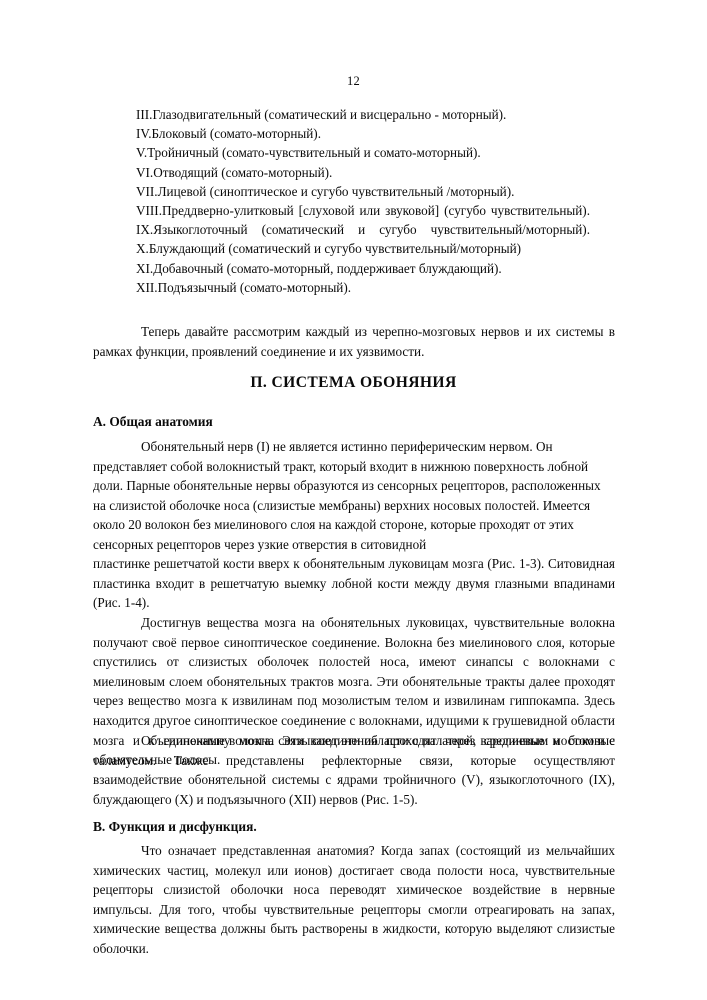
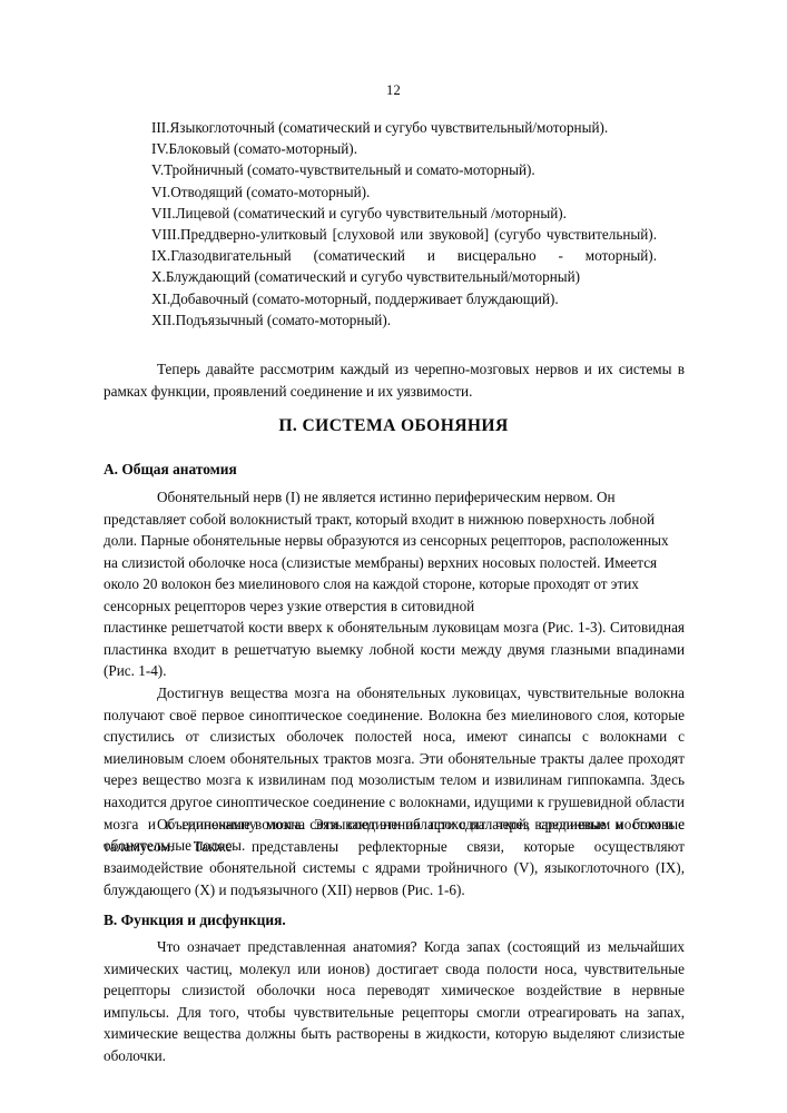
  12
- III.Глазодвигательный (соматический и висцерально - моторный).
+ III.Языкоглоточный (соматический и сугубо чувствительный/моторный).
  IV.Блоковый (сомато-моторный).
  V.Тройничный (сомато-чувствительный и сомато-моторный).
  VI.Отводящий (сомато-моторный).
- VII.Лицевой (синоптическое и сугубо чувствительный /моторный).
+ VII.Лицевой (соматический и сугубо чувствительный /моторный).
  VIII.Преддверно-улитковый [слуховой или звуковой] (сугубо чувствительный).
- IX.Языкоглоточный (соматический и сугубо чувствительный/моторный).
+ IX.Глазодвигательный (соматический и висцерально - моторный).
  X.Блуждающий (соматический и сугубо чувствительный/моторный)
  XI.Добавочный (сомато-моторный, поддерживает блуждающий).
  XII.Подъязычный (сомато-моторный).
  Теперь давайте рассмотрим каждый из черепно-мозговых нервов и их системы в рамках функции, проявлений соединение и их уязвимости.
  П. СИСТЕМА ОБОНЯНИЯ
  А. Общая анатомия
  Обонятельный нерв (I) не является истинно периферическим нервом. Он представляет собой волокнистый тракт, который входит в нижнюю поверхность лобной доли. Парные обонятельные нервы образуются из сенсорных рецепторов, расположенных на слизистой оболочке носа (слизистые мембраны) верхних носовых полостей. Имеется около 20 волокон без миелинового слоя на каждой стороне, которые проходят от этих сенсорных рецепторов через узкие отверстия в ситовидной
  пластинке решетчатой кости вверх к обонятельным луковицам мозга (Рис. 1-3). Ситовидная пластинка входит в решетчатую выемку лобной кости между двумя глазными впадинами (Рис. 1-4).
  Достигнув вещества мозга на обонятельных луковицах, чувствительные волокна получают своё первое синоптическое соединение. Волокна без миелинового слоя, которые спустились от слизистых оболочек полостей носа, имеют синапсы с волокнами с миелиновым слоем обонятельных трактов мозга. Эти обонятельные тракты далее проходят через вещество мозга к извилинам под мозолистым телом и извилинам гиппокампа. Здесь находится другое синоптическое соединение с волокнами, идущими к грушевидной области мозга и к гиппокампу мозга. Эти соединения проходят через срединные и боковые обонятельные полосы.
- Объединенные волокна связывают эти области с палаткой, варолиевым мостом и с таламусом. Также представлены рефлекторные связи, которые осуществляют взаимодействие обонятельной системы с ядрами тройничного (V), языкоглоточного (IX), блуждающего (X) и подъязычного (XII) нервов (Рис. 1-5).
+ Объединенные волокна связывают эти области с палаткой, варолиевым мостом и с таламусом. Также представлены рефлекторные связи, которые осуществляют взаимодействие обонятельной системы с ядрами тройничного (V), языкоглоточного (IX), блуждающего (X) и подъязычного (XII) нервов (Рис. 1-6).
  В. Функция и дисфункция.
  Что означает представленная анатомия? Когда запах (состоящий из мельчайших химических частиц, молекул или ионов) достигает свода полости носа, чувствительные рецепторы слизистой оболочки носа переводят химическое воздействие в нервные импульсы. Для того, чтобы чувствительные рецепторы смогли отреагировать на запах, химические вещества должны быть растворены в жидкости, которую выделяют слизистые оболочки.
